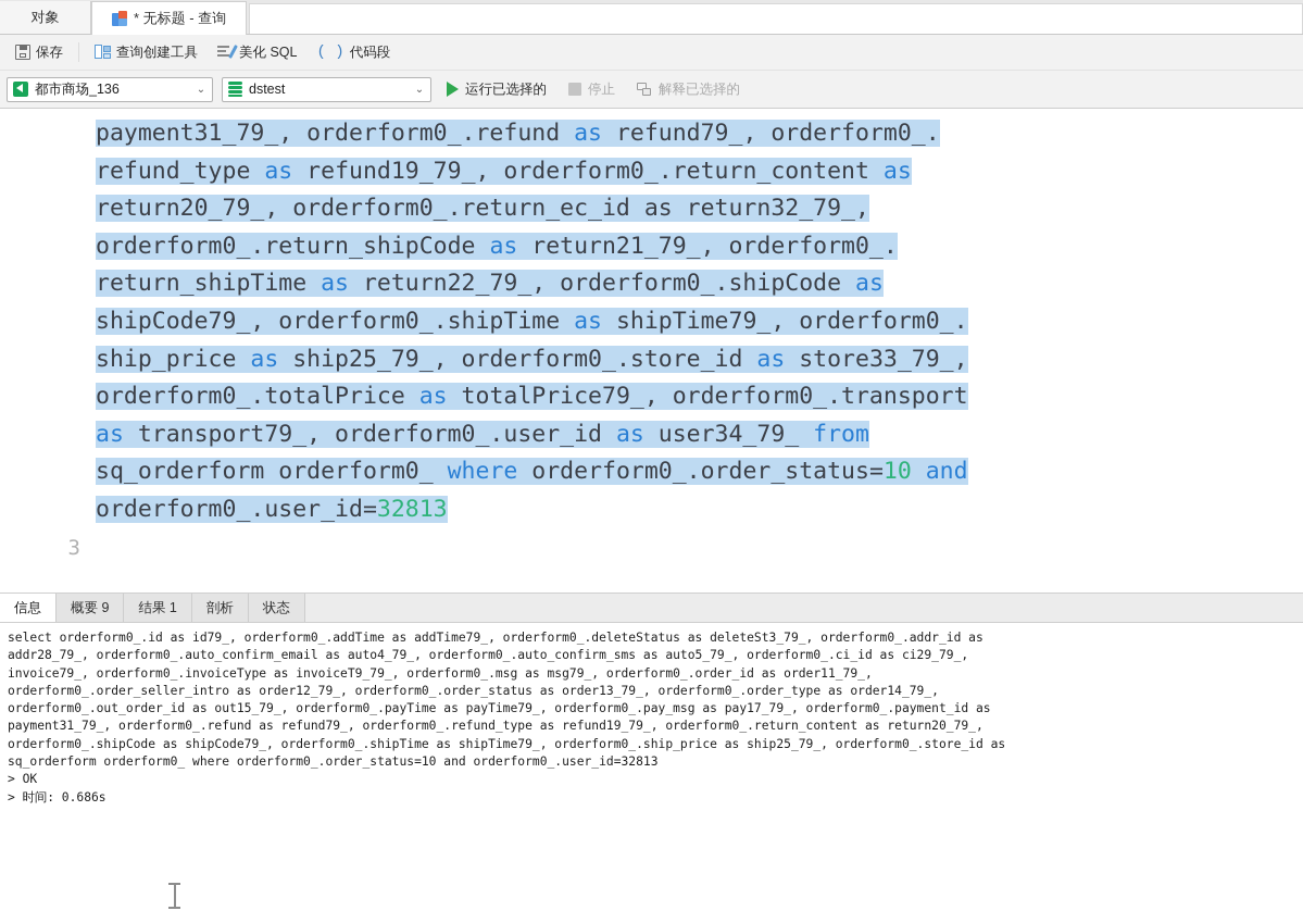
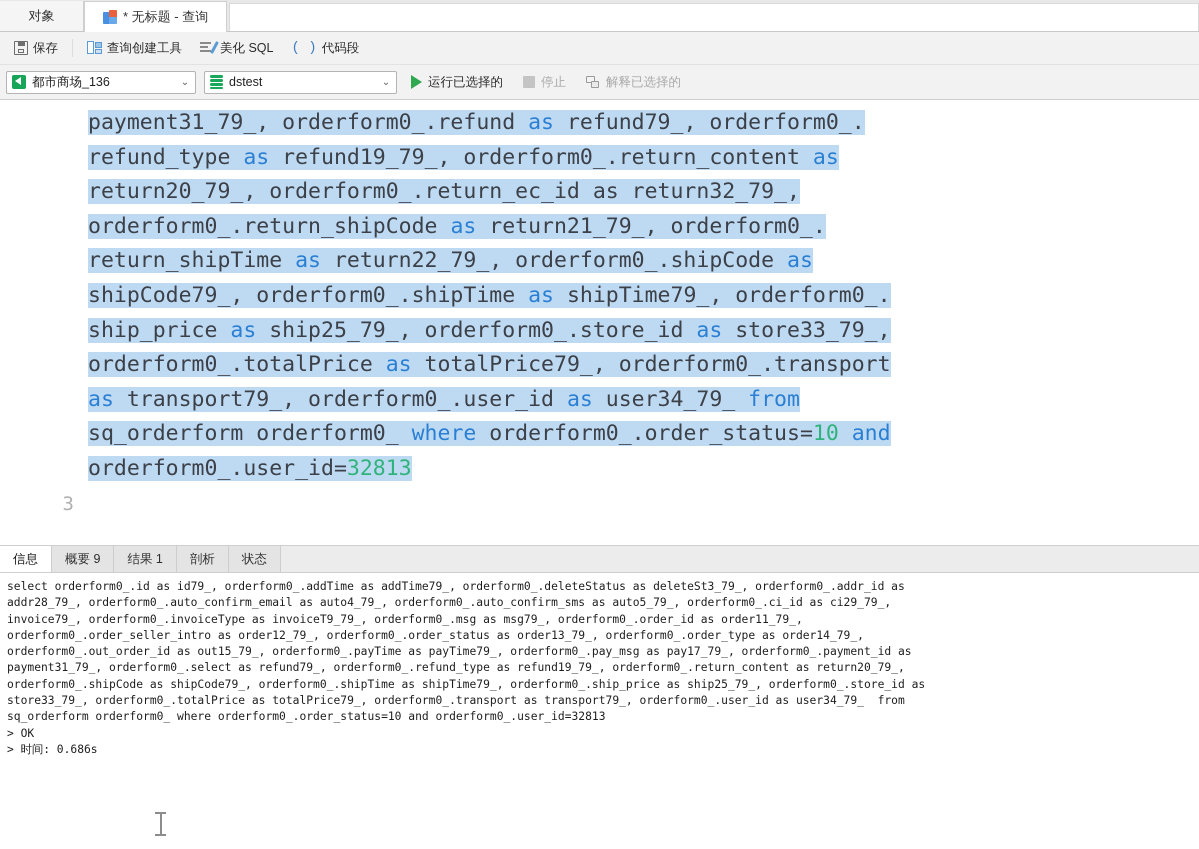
  对象
  * 无标题 - 查询
  保存
  查询创建工具
  美化 SQL
  ( )
  代码段
  都市商场_136
  ⌄
  dstest
  ⌄
  运行已选择的
  停止
  解释已选择的
  3
  payment31_79_, orderform0_.refund as refund79_, orderform0_.
  refund_type as refund19_79_, orderform0_.return_content as
  return20_79_, orderform0_.return_ec_id as return32_79_,
  orderform0_.return_shipCode as return21_79_, orderform0_.
  return_shipTime as return22_79_, orderform0_.shipCode as
  shipCode79_, orderform0_.shipTime as shipTime79_, orderform0_.
  ship_price as ship25_79_, orderform0_.store_id as store33_79_,
  orderform0_.totalPrice as totalPrice79_, orderform0_.transport
  as transport79_, orderform0_.user_id as user34_79_ from
  sq_orderform orderform0_ where orderform0_.order_status=10 and
  orderform0_.user_id=32813
  信息
  概要 9
  结果 1
  剖析
  状态
  select orderform0_.id as id79_, orderform0_.addTime as addTime79_, orderform0_.deleteStatus as deleteSt3_79_, orderform0_.addr_id as
  addr28_79_, orderform0_.auto_confirm_email as auto4_79_, orderform0_.auto_confirm_sms as auto5_79_, orderform0_.ci_id as ci29_79_,
  invoice79_, orderform0_.invoiceType as invoiceT9_79_, orderform0_.msg as msg79_, orderform0_.order_id as order11_79_,
  orderform0_.order_seller_intro as order12_79_, orderform0_.order_status as order13_79_, orderform0_.order_type as order14_79_,
  orderform0_.out_order_id as out15_79_, orderform0_.payTime as payTime79_, orderform0_.pay_msg as pay17_79_, orderform0_.payment_id as
- payment31_79_, orderform0_.refund as refund79_, orderform0_.refund_type as refund19_79_, orderform0_.return_content as return20_79_,
+ payment31_79_, orderform0_.select as refund79_, orderform0_.refund_type as refund19_79_, orderform0_.return_content as return20_79_,
  orderform0_.shipCode as shipCode79_, orderform0_.shipTime as shipTime79_, orderform0_.ship_price as ship25_79_, orderform0_.store_id as
+ store33_79_, orderform0_.totalPrice as totalPrice79_, orderform0_.transport as transport79_, orderform0_.user_id as user34_79_ from
  sq_orderform orderform0_ where orderform0_.order_status=10 and orderform0_.user_id=32813
  > OK
  > 时间: 0.686s
